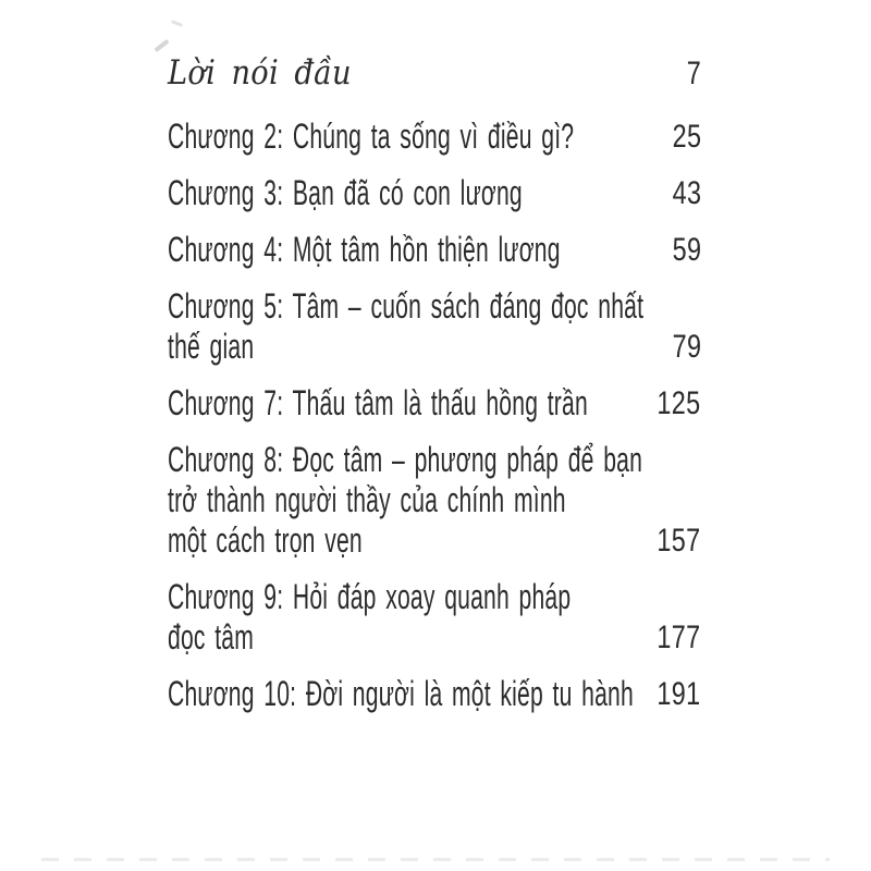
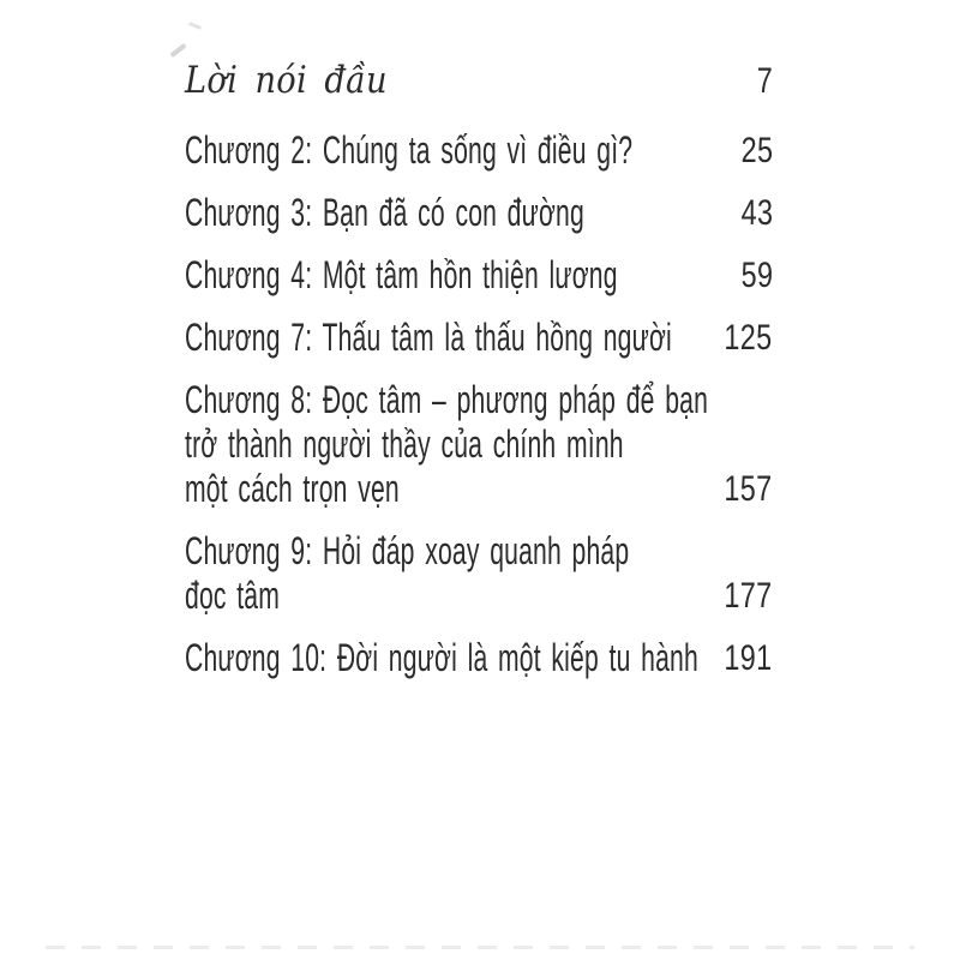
  Lời nói đầu
  7
  Chương 2: Chúng ta sống vì điều gì?
  25
- Chương 3: Bạn đã có con lương
+ Chương 3: Bạn đã có con đường
  43
  Chương 4: Một tâm hồn thiện lương
  59
- Chương 5: Tâm – cuốn sách đáng đọc nhất
- thế gian
- 79
- Chương 7: Thấu tâm là thấu hồng trần
+ Chương 7: Thấu tâm là thấu hồng người
  125
  Chương 8: Đọc tâm – phương pháp để bạn
  trở thành người thầy của chính mình
  một cách trọn vẹn
  157
  Chương 9: Hỏi đáp xoay quanh pháp
  đọc tâm
  177
  Chương 10: Đời người là một kiếp tu hành
  191
